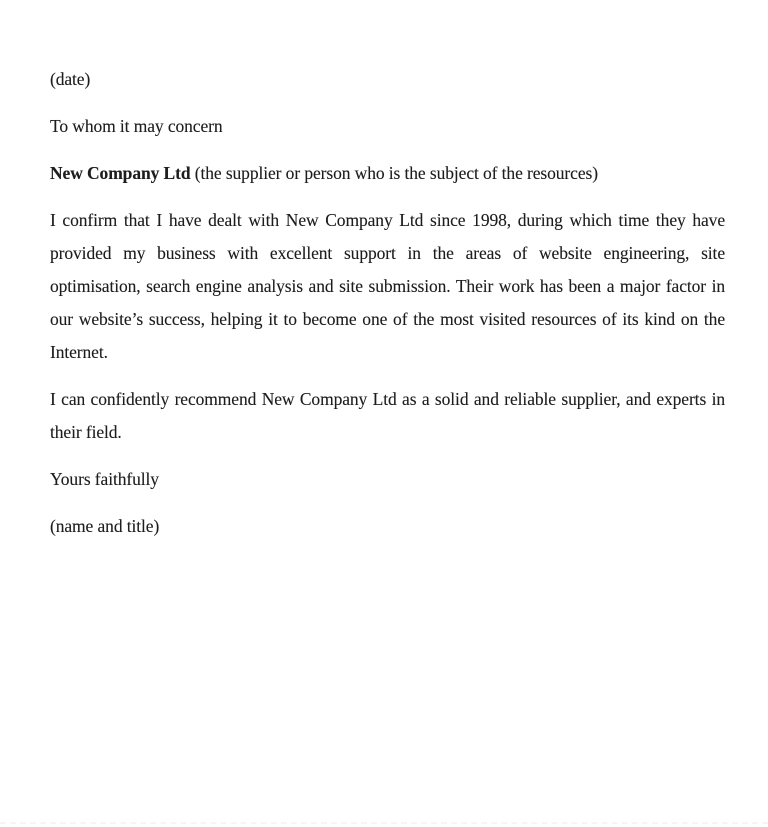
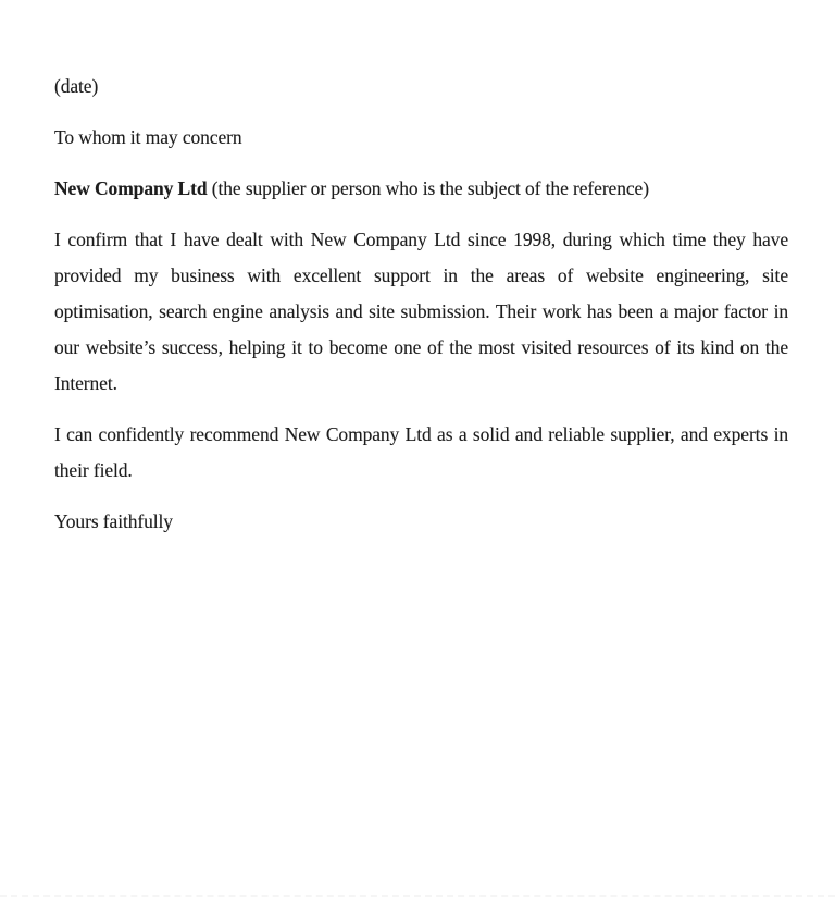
  (date)
  To whom it may concern
- New Company Ltd (the supplier or person who is the subject of the resources)
+ New Company Ltd (the supplier or person who is the subject of the reference)
  I confirm that I have dealt with New Company Ltd since 1998, during which time they have provided my business with excellent support in the areas of website engineering, site optimisation, search engine analysis and site submission. Their work has been a major factor in our website’s success, helping it to become one of the most visited resources of its kind on the Internet.
  I can confidently recommend New Company Ltd as a solid and reliable supplier, and experts in their field.
  Yours faithfully
- (name and title)
